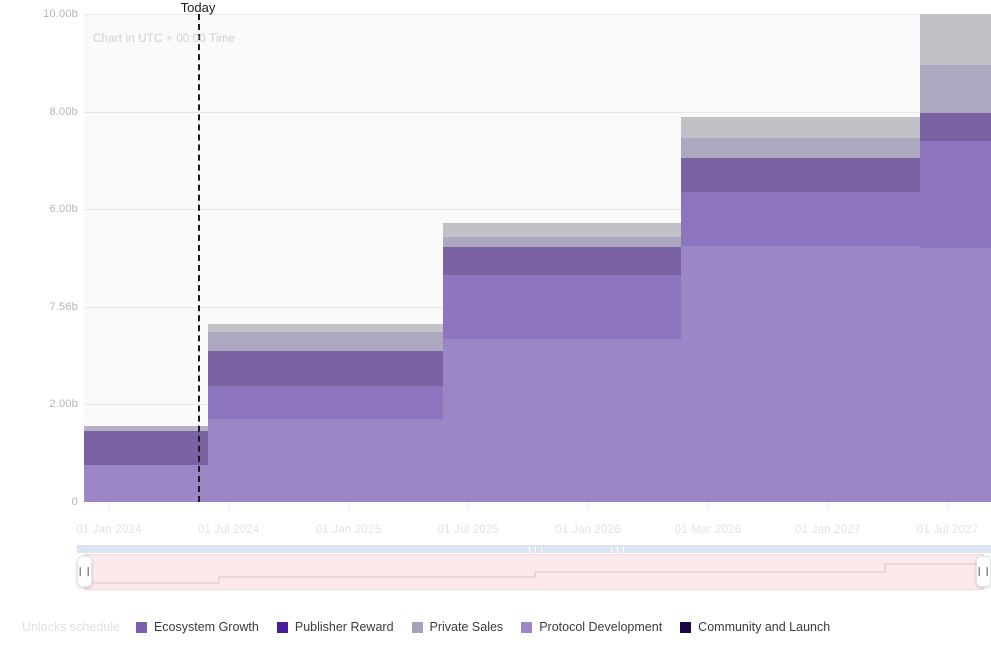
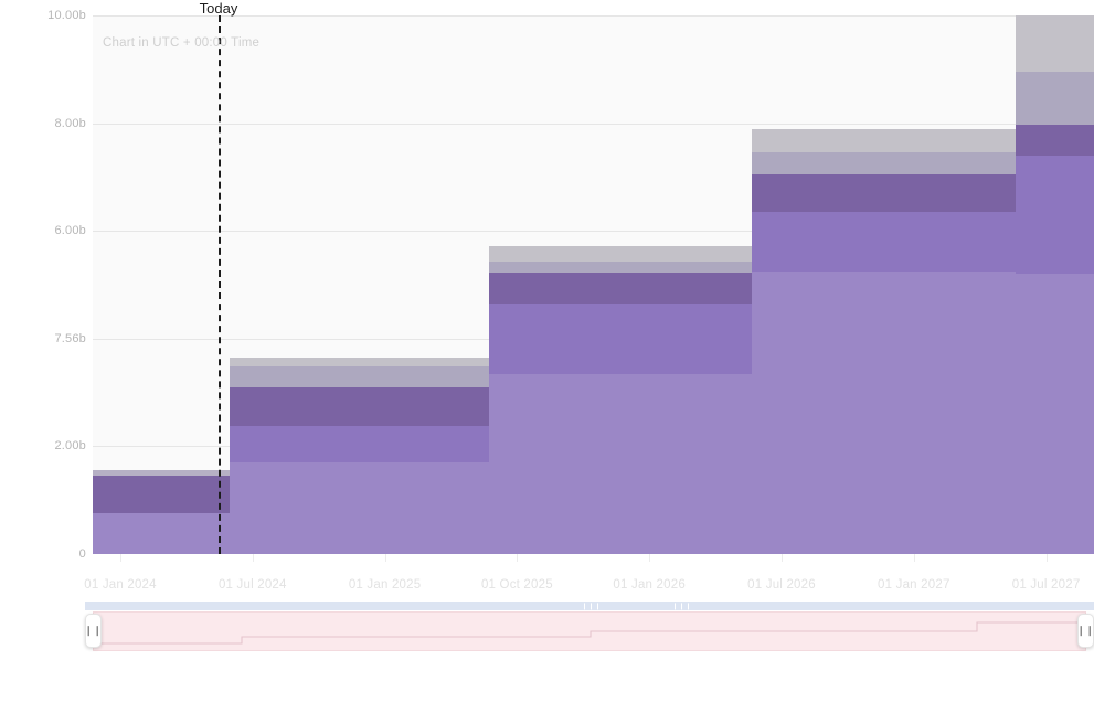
  0
  2.00b
  7.56b
  6.00b
  8.00b
  10.00b
  01 Jan 2024
  01 Jul 2024
  01 Jan 2025
- 01 Jul 2025
+ 01 Oct 2025
  01 Jan 2026
- 01 Mar 2026
+ 01 Jul 2026
  01 Jan 2027
  01 Jul 2027
  Today
  Chart in UTC + 00:00 Time
  ❙❙
  ❙❙
- Unlocks schedule
- Ecosystem Growth
- Publisher Reward
- Private Sales
- Protocol Development
- Community and Launch
